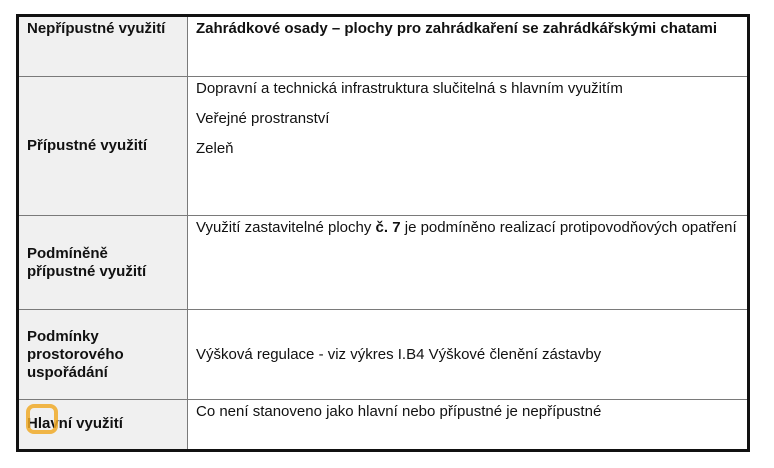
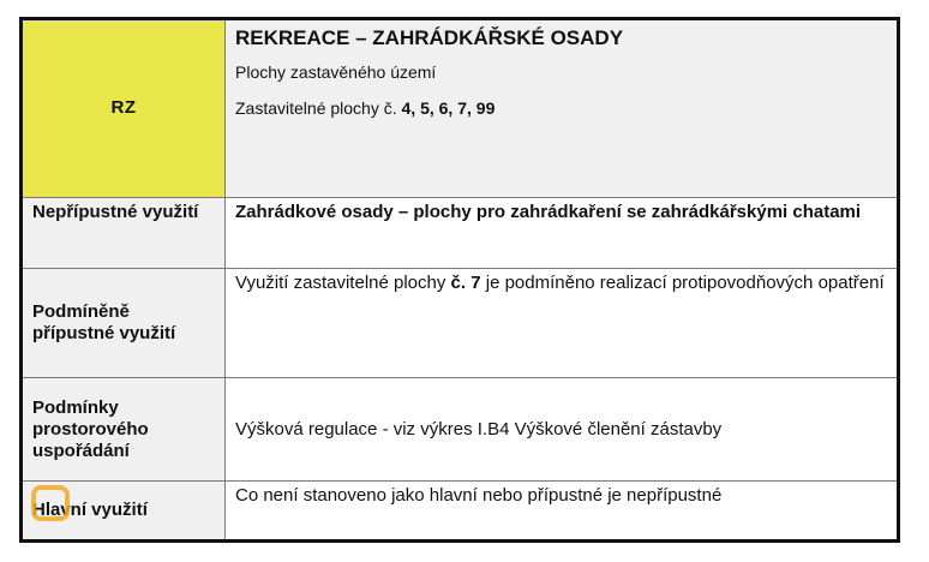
+ RZ	REKREACE – ZAHRÁDKÁŘSKÉ OSADY Plochy zastavěného území Zastavitelné plochy č. 4, 5, 6, 7, 99
  Nepřípustné využití	Zahrádkové osady – plochy pro zahrádkaření se zahrádkářskými chatami
- Přípustné využití	Dopravní a technická infrastruktura slučitelná s hlavním využitím Veřejné prostranství Zeleň
  Podmíněně přípustné využití	Využití zastavitelné plochy č. 7 je podmíněno realizací protipovodňových opatření
  Podmínky prostorového uspořádání	Výšková regulace - viz výkres I.B4 Výškové členění zástavby
  Hlavní využití	Co není stanoveno jako hlavní nebo přípustné je nepřípustné
